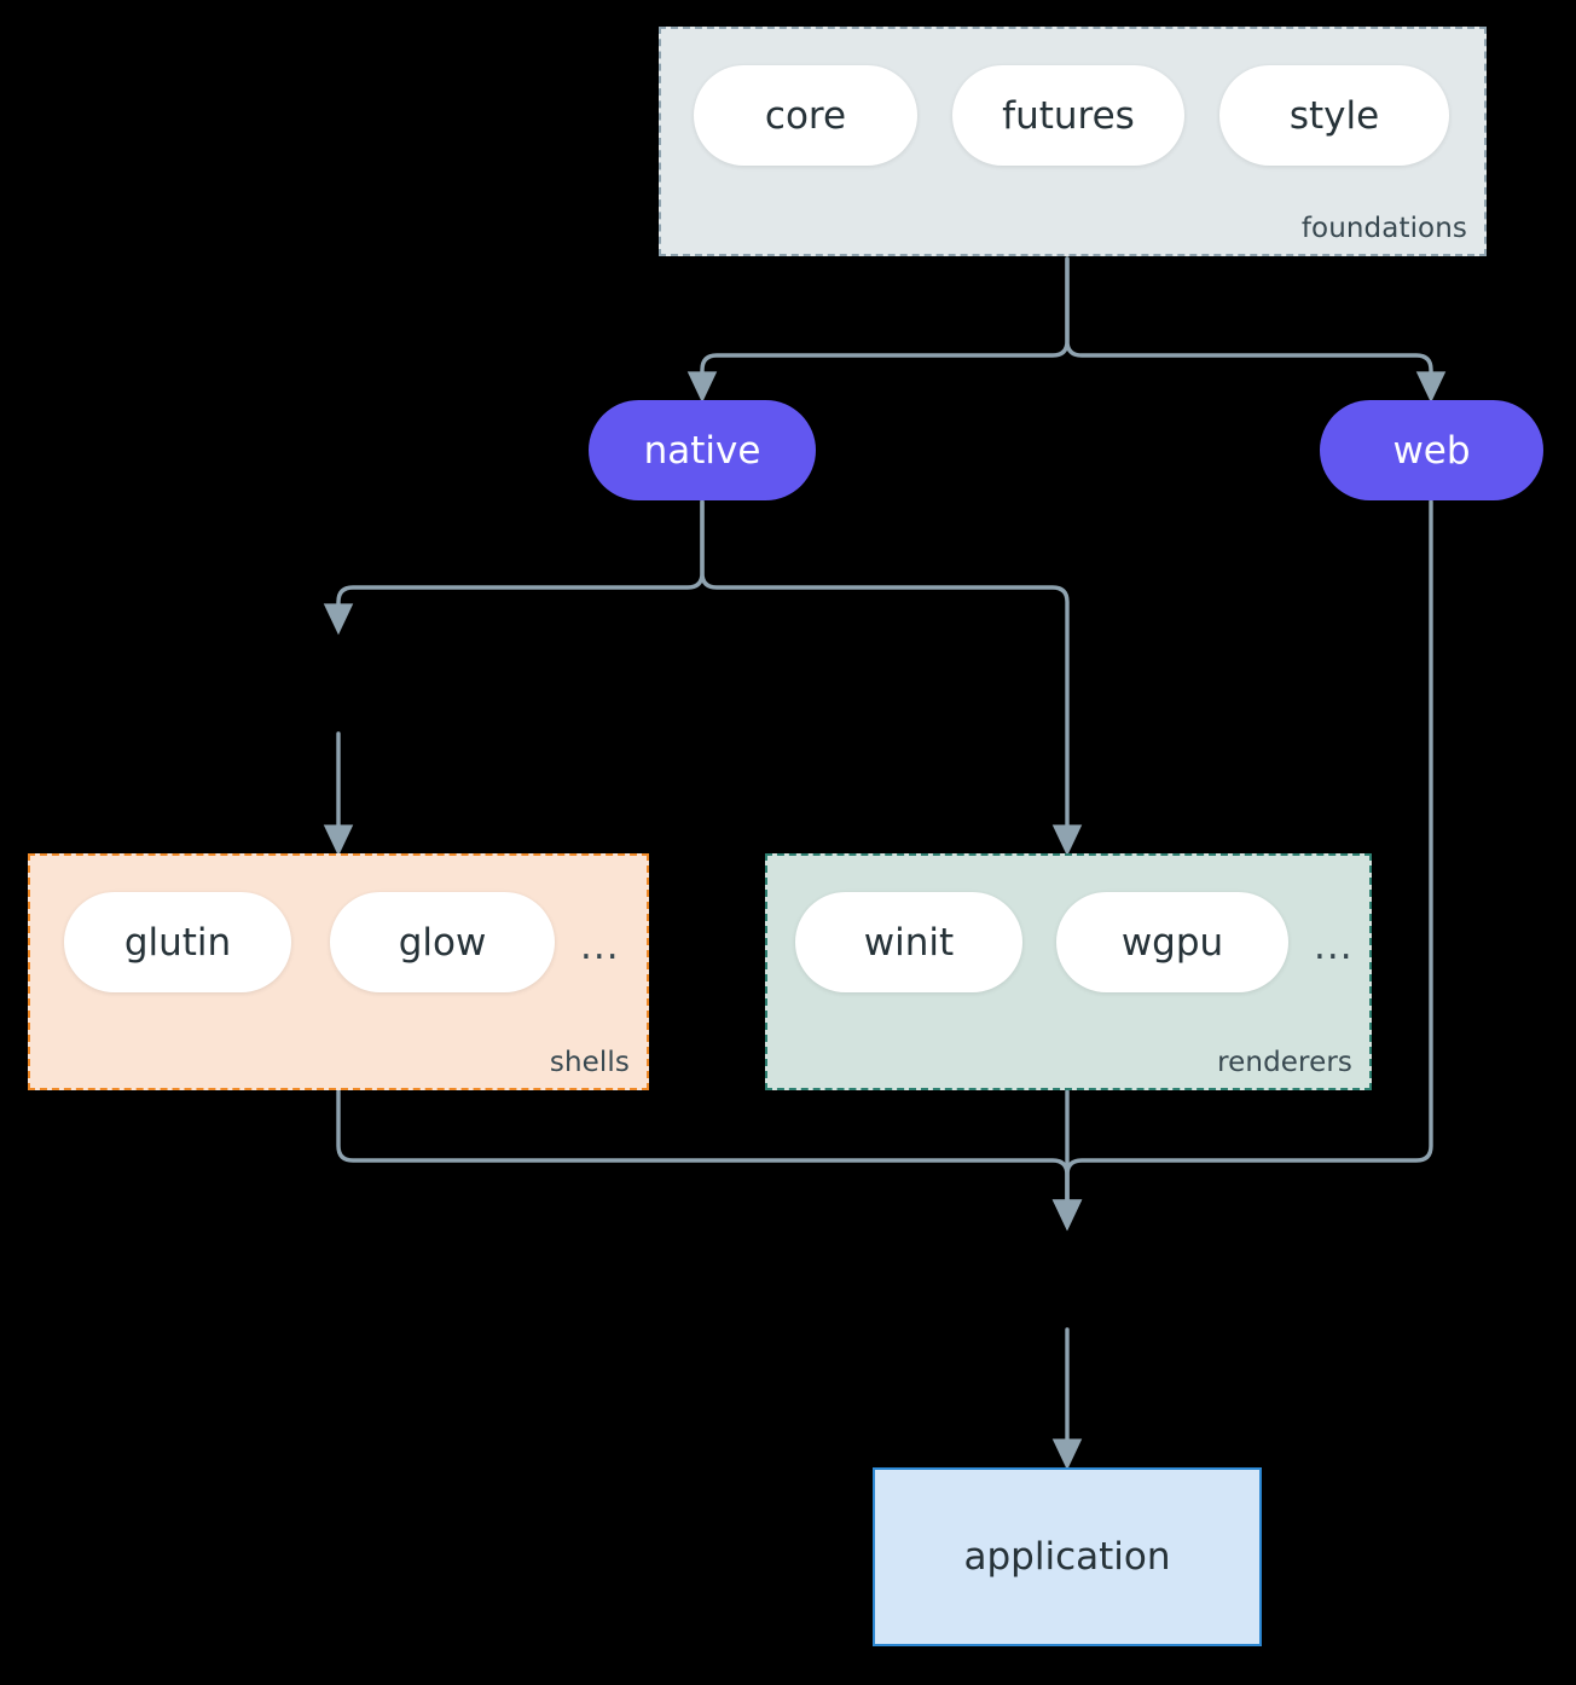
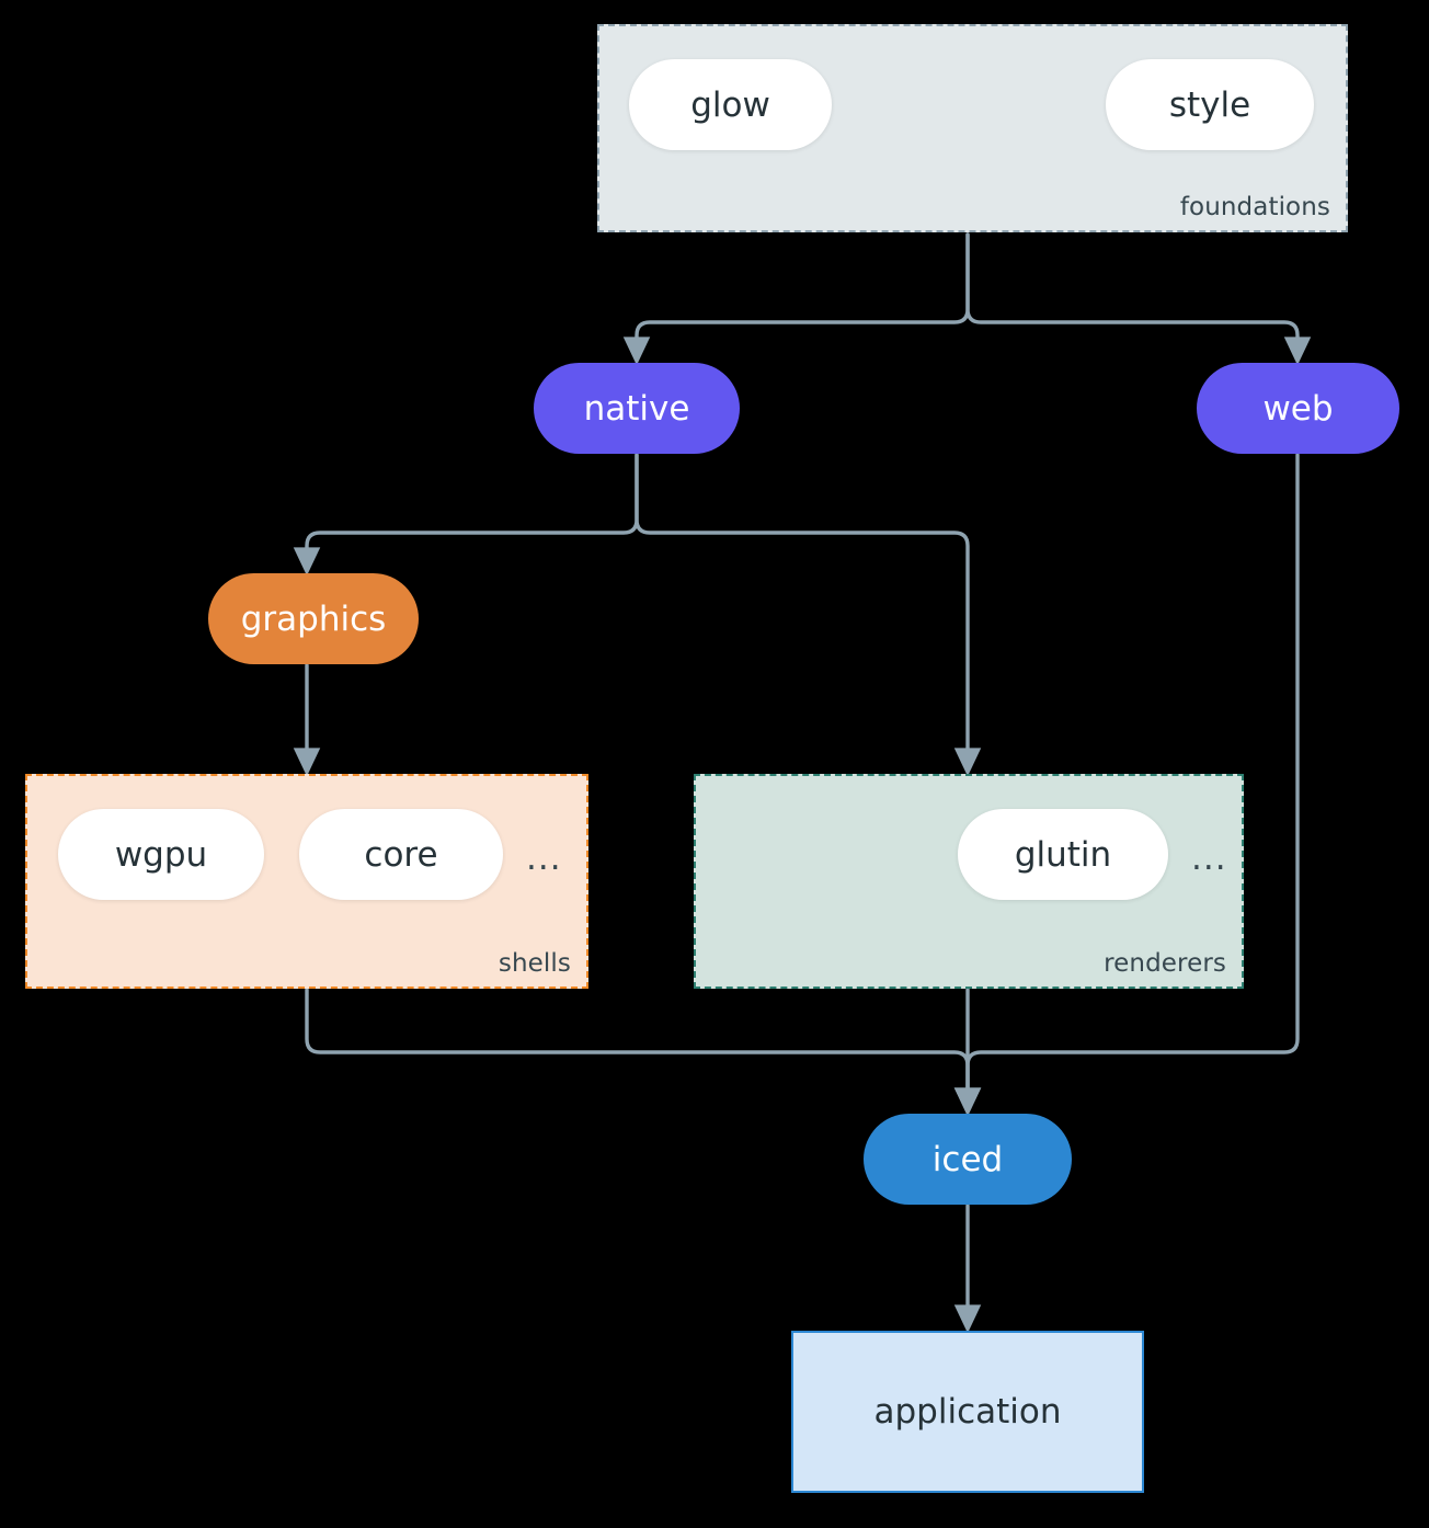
- core
+ glow
- futures
  style
  foundations
- glutin
+ wgpu
- glow
+ core
  ...
  shells
- winit
- wgpu
+ glutin
  ...
  renderers
  native
  web
+ graphics
+ iced
  application
